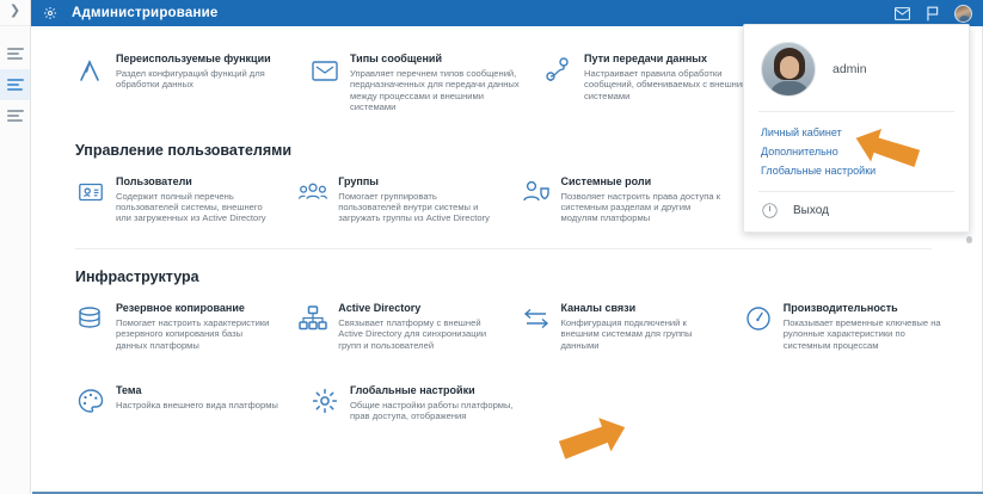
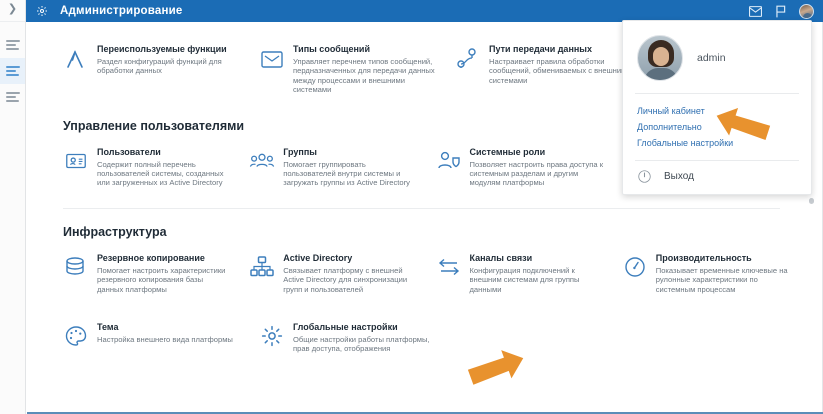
  ❯
  Администрирование
  Переиспользуемые функции
  Раздел конфигураций функций для обработки данных
  Типы сообщений
  Управляет перечнем типов сообщений, перднaзначенных для передачи данных между процессами и внешними системами
  Пути передачи данных
  Настраивает правила обработки сообщений, обмениваемых с внешни системами
  Управление пользователями
  Пользователи
- Содержит полный перечень пользователей системы, внешнего или загруженных из Active Directory
+ Содержит полный перечень пользователей системы, созданных или загруженных из Active Directory
  Группы
  Помогает группировать пользователей внутри системы и загружать группы из Active Directory
  Системные роли
  Позволяет настроить права доступа к системным разделам и другим модулям платформы
  Инфраструктура
  Резервное копирование
  Помогает настроить характеристики резервного копирования базы данных платформы
  Active Directory
  Связывает платформу с внешней Active Directory для синхронизации групп и пользователей
  Каналы связи
  Конфигурация подключений к внешним системам для группы данными
  Производительность
  Показывает временные ключевые на рулонные характеристики по системным процессам
  Тема
  Настройка внешнего вида платформы
  Глобальные настройки
  Общие настройки работы платформы, прав доступа, отображения
  admin
  Личный кабинет
  Дополнительно
  Глобальные настройки
  Выход
